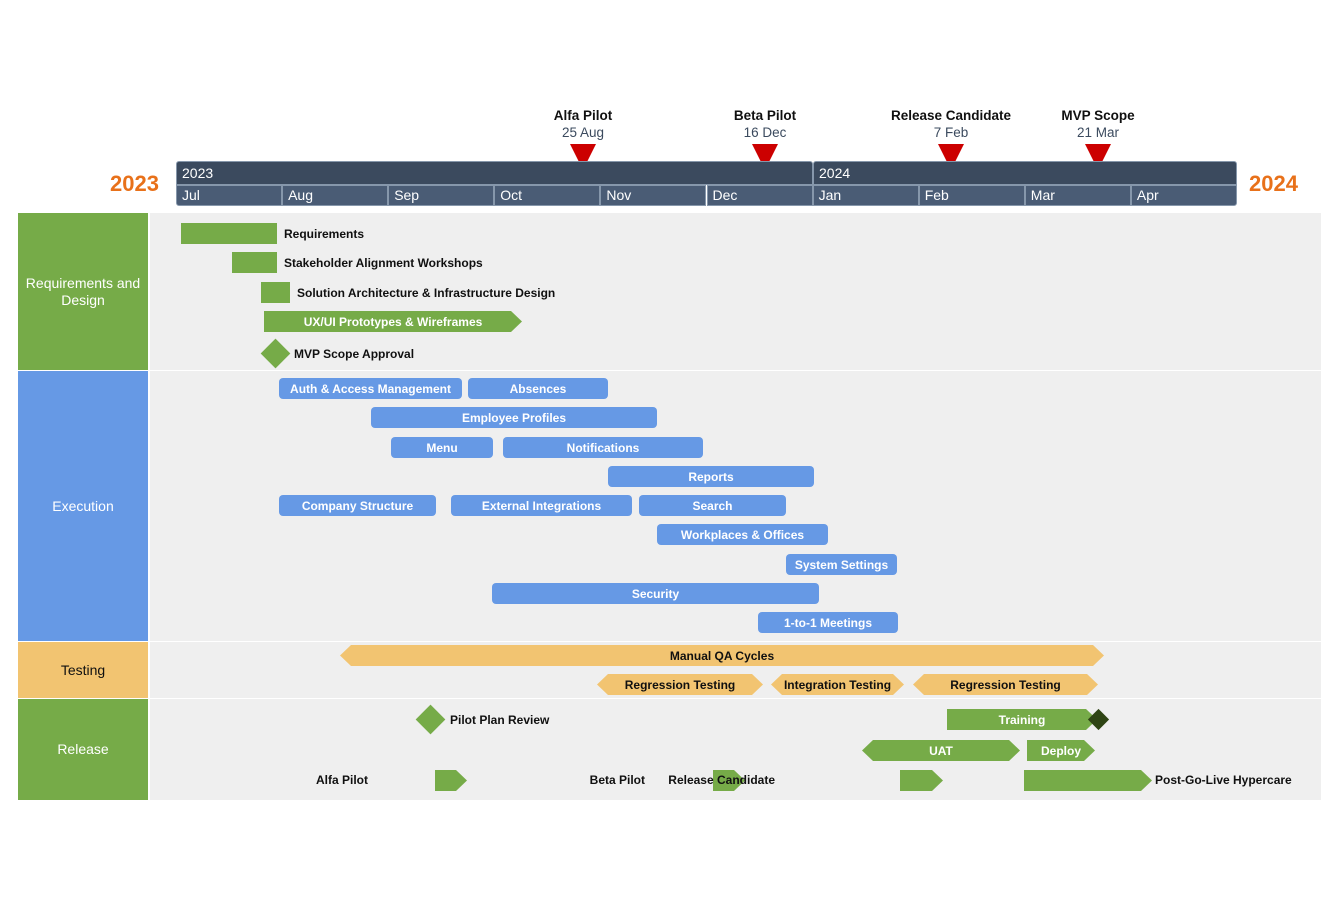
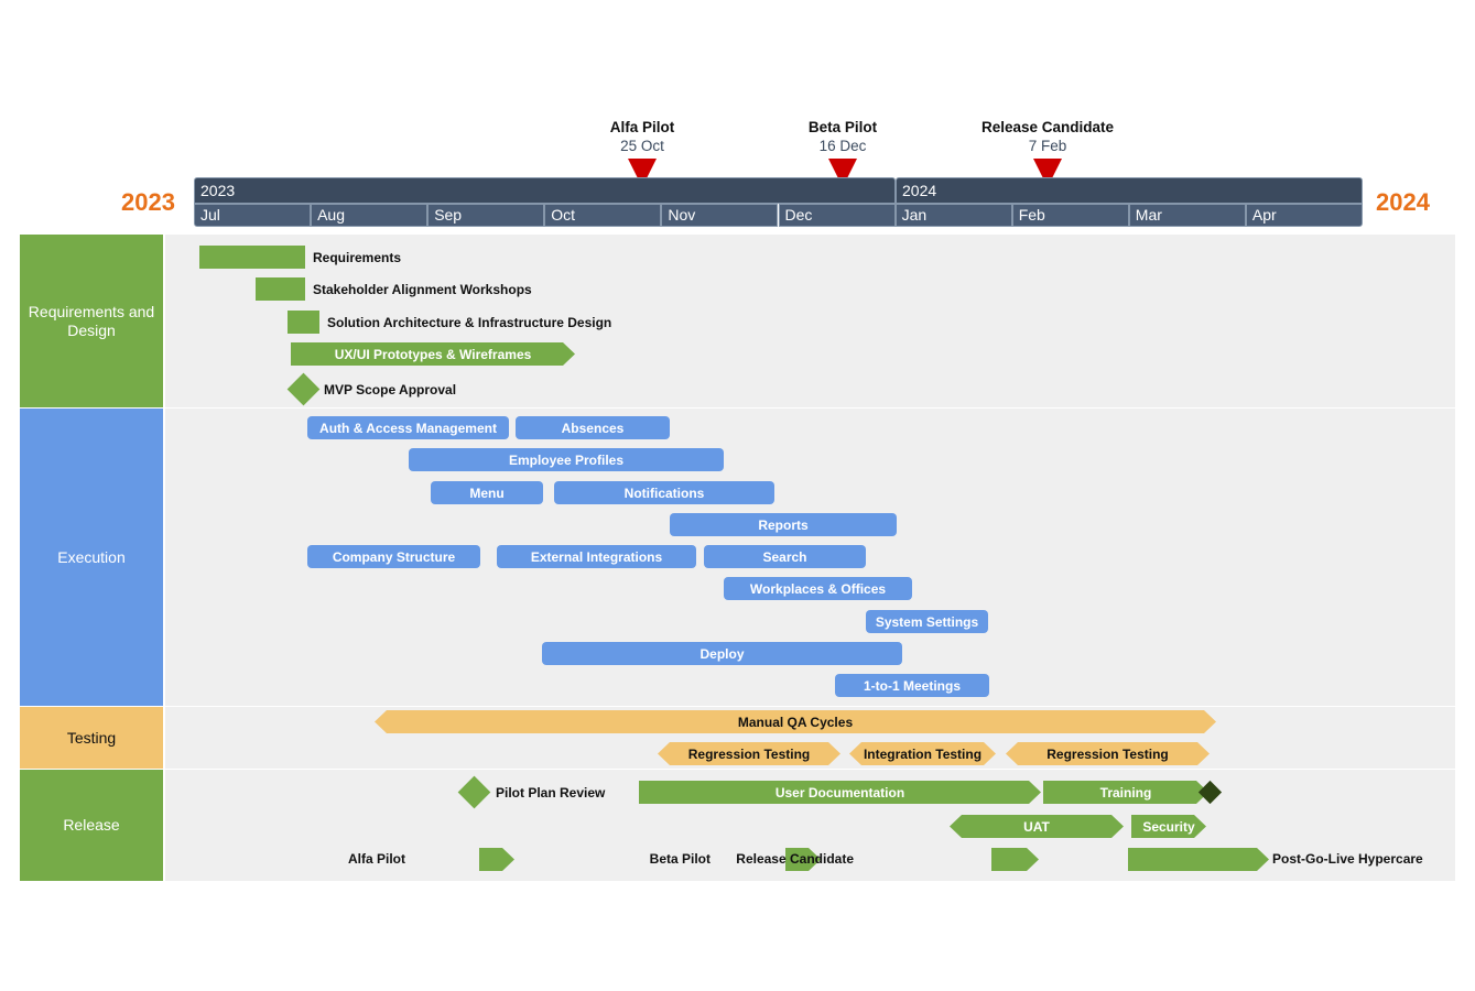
  2023
  2024
  Alfa Pilot
- 25 Aug
+ 25 Oct
  Beta Pilot
  16 Dec
  Release Candidate
  7 Feb
- MVP Scope
- 21 Mar
  2023
  2024
  Jul
  Aug
  Sep
  Oct
  Nov
  Dec
  Jan
  Feb
  Mar
  Apr
  Requirements and Design
  Requirements
  Stakeholder Alignment Workshops
  Solution Architecture & Infrastructure Design
  UX/UI Prototypes & Wireframes
  MVP Scope Approval
  Execution
  Auth & Access Management
  Absences
  Employee Profiles
  Menu
  Notifications
  Reports
  Company Structure
  External Integrations
  Search
  Workplaces & Offices
  System Settings
- Security
+ Deploy
  1-to-1 Meetings
  Testing
  Manual QA Cycles
  Regression Testing
  Integration Testing
  Regression Testing
  Release
  Pilot Plan Review
+ User Documentation
  Training
  UAT
- Deploy
+ Security
  Alfa Pilot
  Beta Pilot
  Release Candidate
  Post-Go-Live Hypercare
